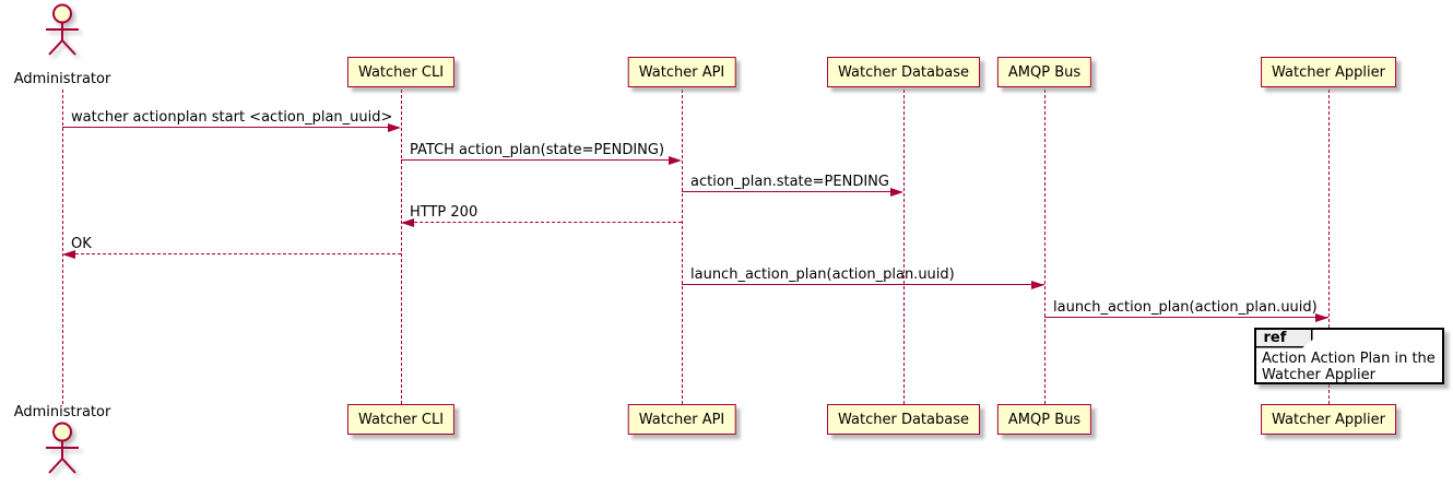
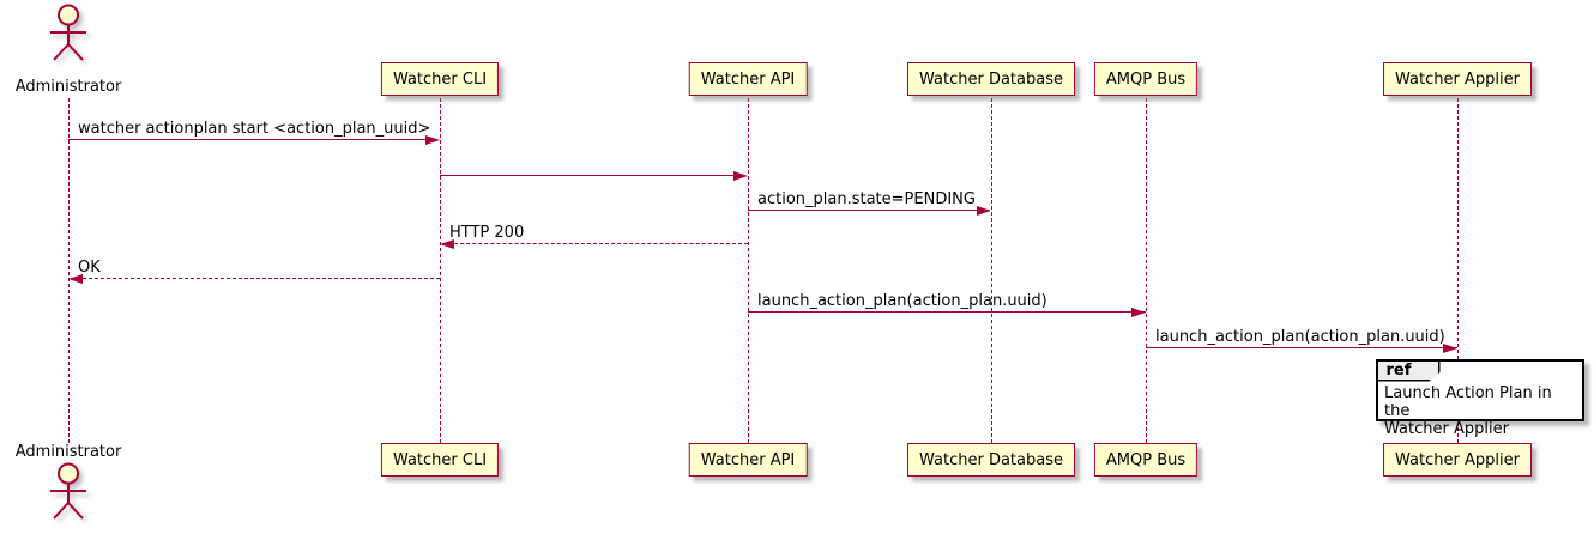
  Administrator
  Watcher CLI
  Watcher API
  Watcher Database
  AMQP Bus
  Watcher Applier
  watcher actionplan start <action_plan_uuid>
- PATCH action_plan(state=PENDING)
  action_plan.state=PENDING
  HTTP 200
  OK
  launch_action_plan(action_plan.uuid)
  launch_action_plan(action_plan.uuid)
  ref
- Action Action Plan in the
+ Launch Action Plan in the
  Watcher Applier
  Watcher CLI
  Watcher API
  Watcher Database
  AMQP Bus
  Watcher Applier
  Administrator
